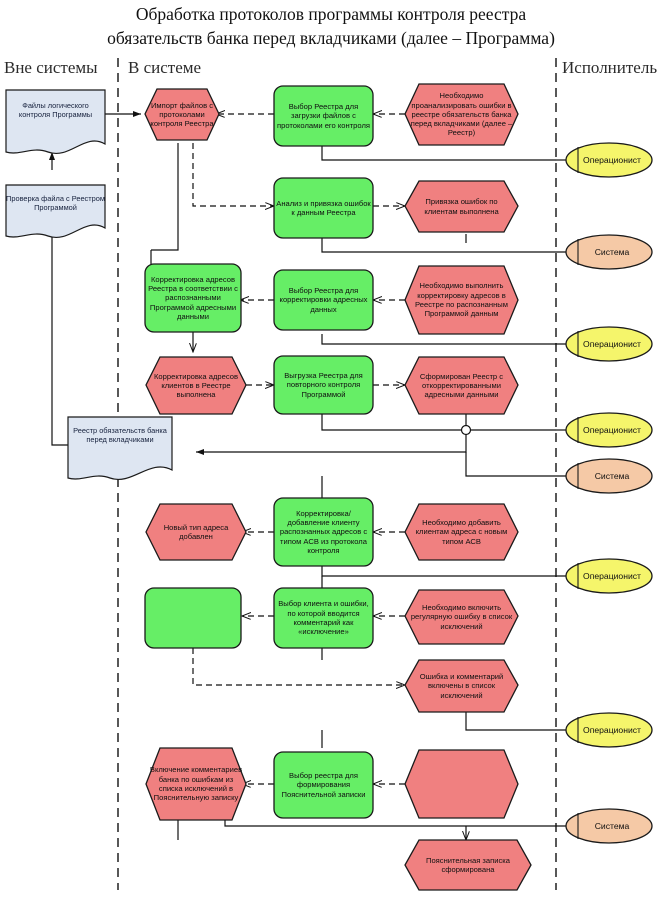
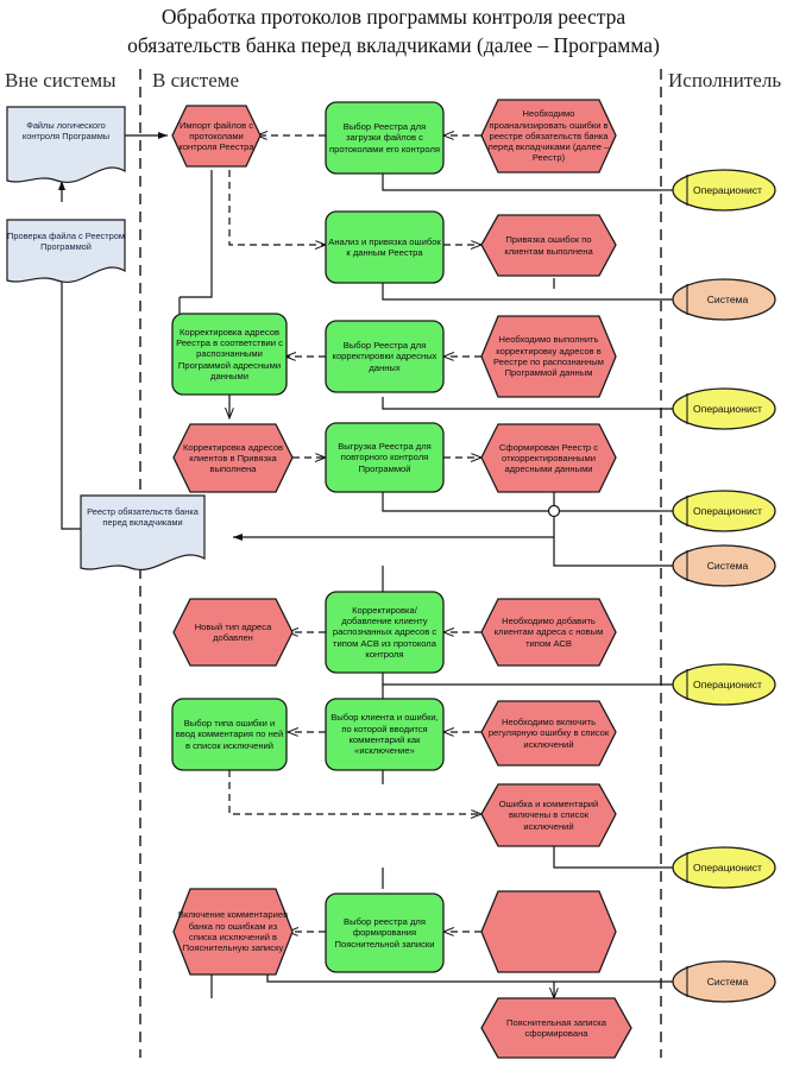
  Обработка протоколов программы контроля реестра
  обязательств банка перед вкладчиками (далее – Программа)
  Вне системы
  В системе
  Исполнитель
  Файлы логического контроля Программы
  Проверка файла с Реестром Программой
  Реестр обязательств банка перед вкладчиками
  Импорт файлов с протоколами контроля Реестра
  Выбор Реестра для загрузки файлов с протоколами его контроля
  Необходимо проанализировать ошибки в реестре обязательств банка перед вкладчиками (далее – Реестр)
  Анализ и привязка ошибок к данным Реестра
  Привязка ошибок по клиентам выполнена
  Корректировка адресов Реестра в соответствии с распознанными Программой адресными данными
  Выбор Реестра для корректировки адресных данных
  Необходимо выполнить корректировку адресов в Реестре по распознанным Программой данным
- Корректировка адресов клиентов в Реестре выполнена
+ Корректировка адресов клиентов в Привязка выполнена
  Выгрузка Реестра для повторного контроля Программой
  Сформирован Реестр с откорректированными адресными данными
  Новый тип адреса добавлен
  Корректировка/ добавление клиенту распознанных адресов с типом АСВ из протокола контроля
  Необходимо добавить клиентам адреса с новым типом АСВ
+ Выбор типа ошибки и ввод комментария по ней в список исключений
  Выбор клиента и ошибки, по которой вводится комментарий как «исключение»
  Необходимо включить регулярную ошибку в список исключений
  Ошибка и комментарий включены в список исключений
  Включение комментариев банка по ошибкам из списка исключений в Пояснительную записку
  Выбор реестра для формирования Пояснительной записки
  Пояснительная записка сформирована
  Операционист
  Система
  Операционист
  Операционист
  Система
  Операционист
  Операционист
  Система
